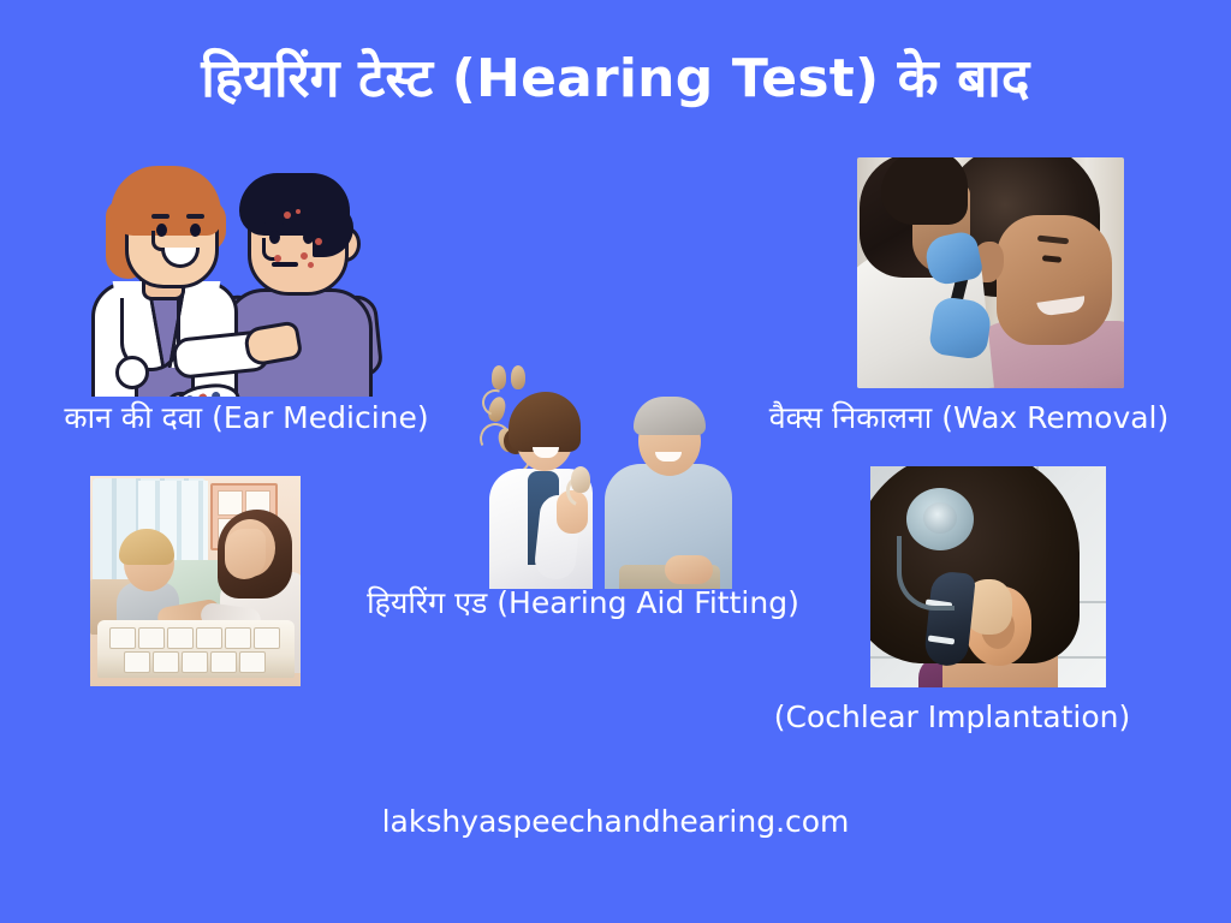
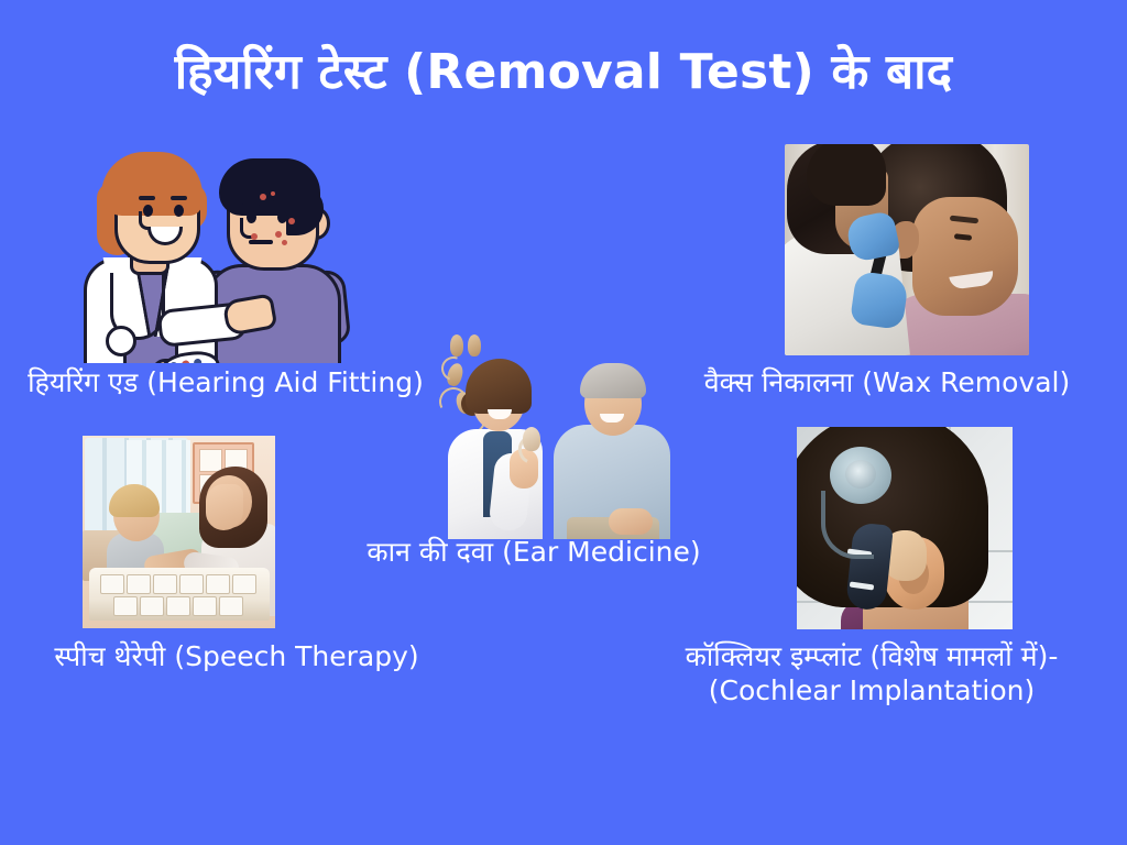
- हियरिंग टेस्ट (Hearing Test) के बाद
+ हियरिंग टेस्ट (Removal Test) के बाद
- कान की दवा (Ear Medicine)
+ हियरिंग एड (Hearing Aid Fitting)
  वैक्स निकालना (Wax Removal)
- हियरिंग एड (Hearing Aid Fitting)
+ कान की दवा (Ear Medicine)
+ स्पीच थेरेपी (Speech Therapy)
+ कॉक्लियर इम्प्लांट (विशेष मामलों में)-
  (Cochlear Implantation)
- lakshyaspeechandhearing.com
